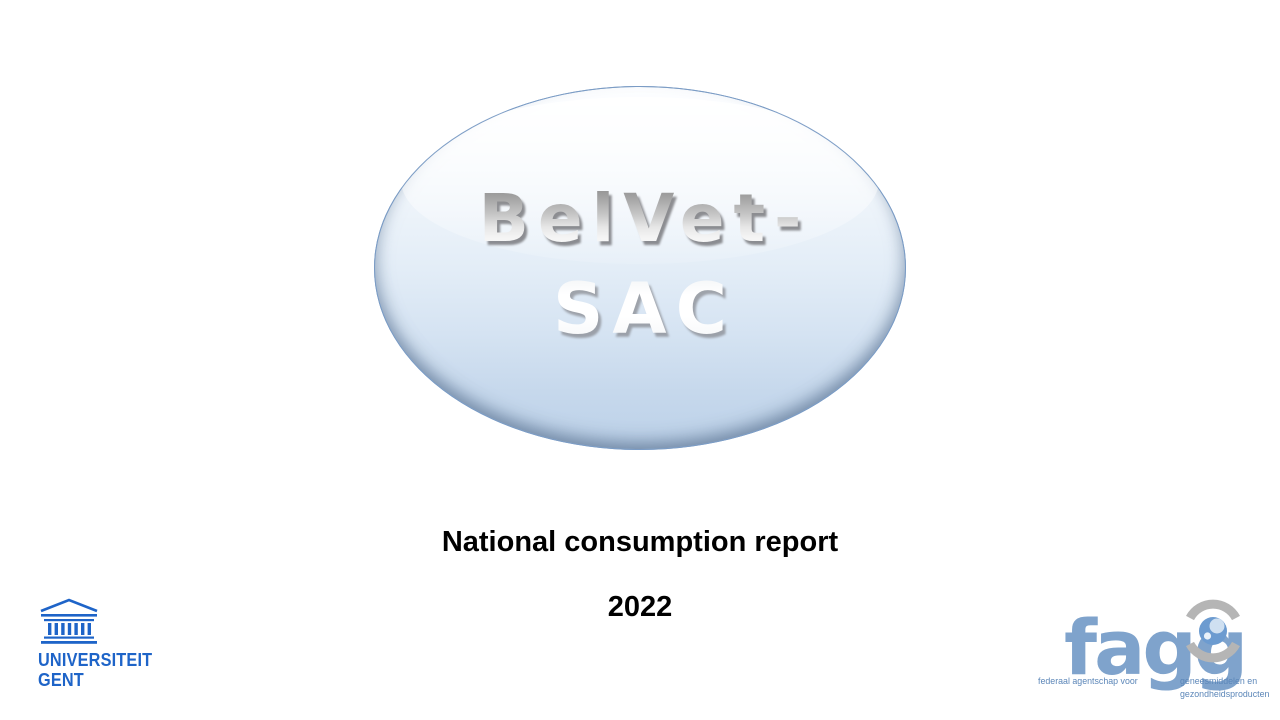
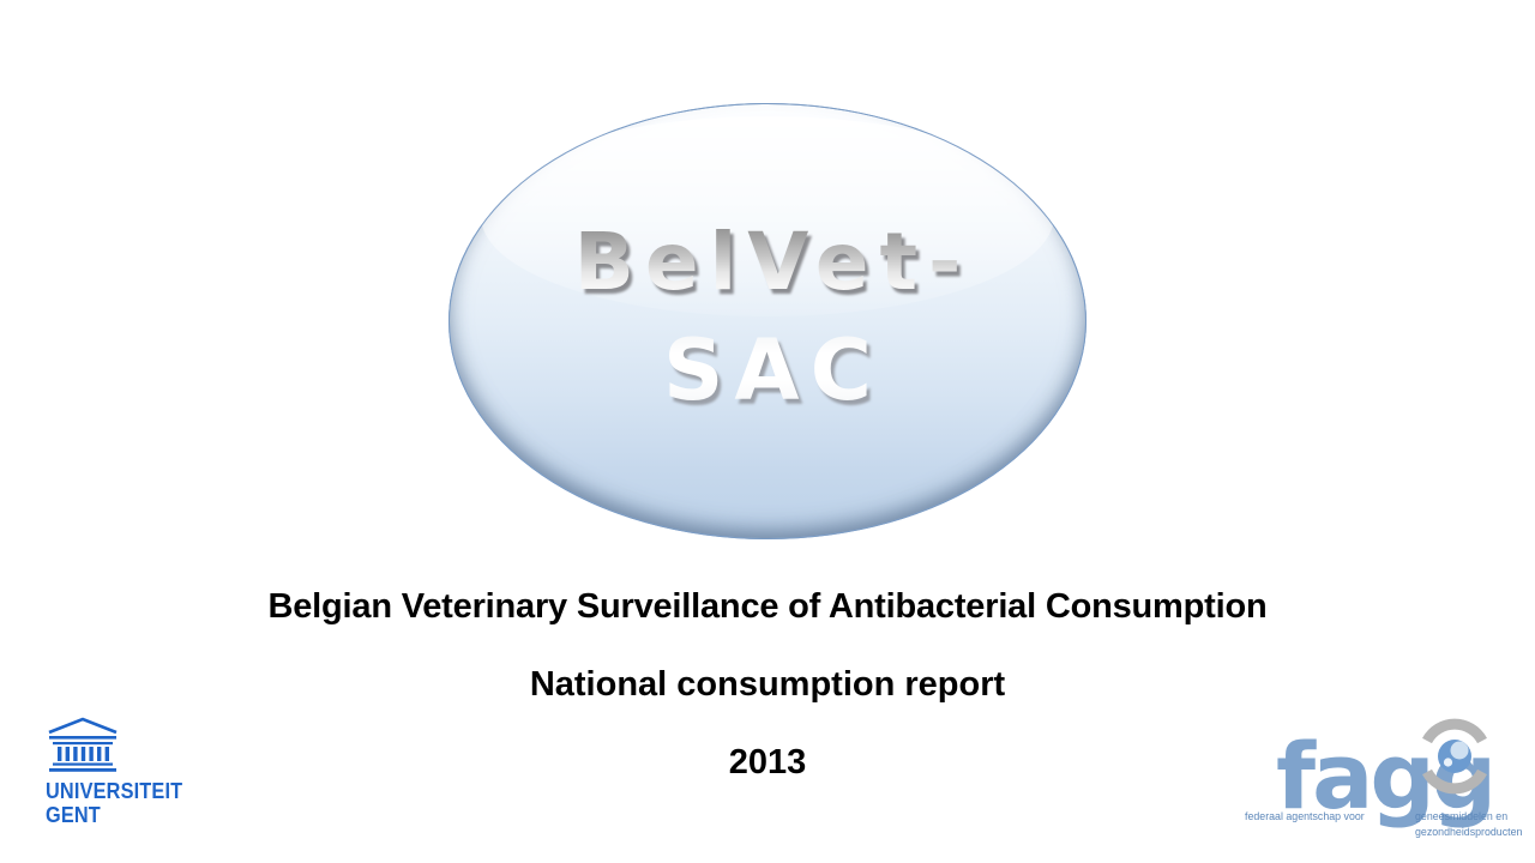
  BelVet-
  SAC
+ Belgian Veterinary Surveillance of Antibacterial Consumption
  National consumption report
- 2022
+ 2013
  UNIVERSITEIT
  GENT
  fagg
  federaal agentschap voor
  geneesmiddelen en
  gezondheidsproducten
